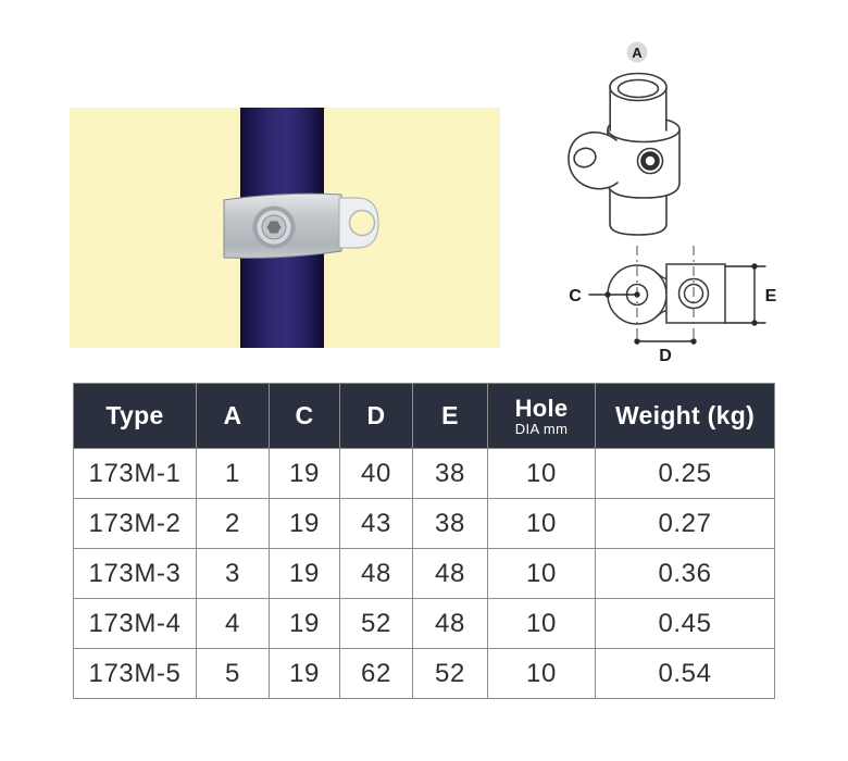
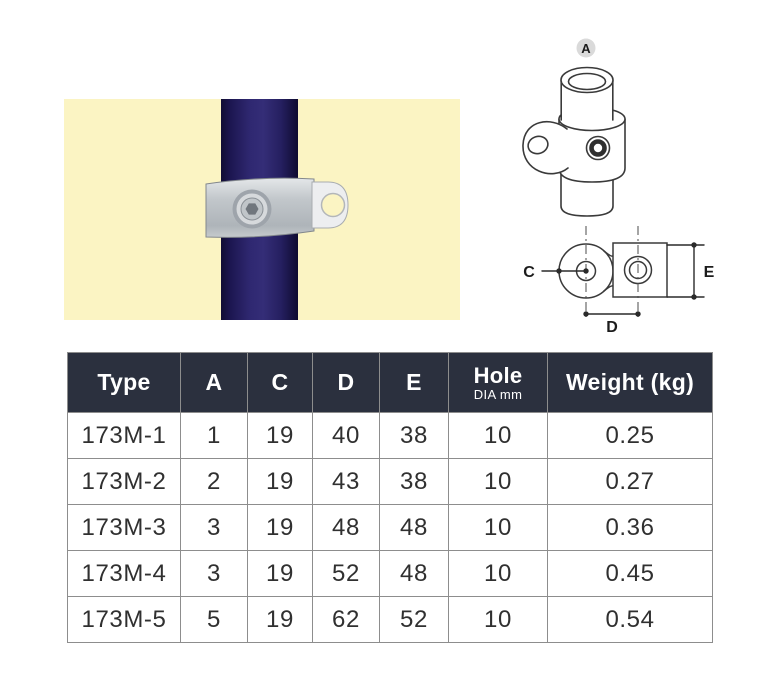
  A
  C
  E
  D
  Type	A	C	D	E	Hole DIA mm	Weight (kg)
  173M-1	1	19	40	38	10	0.25
  173M-2	2	19	43	38	10	0.27
  173M-3	3	19	48	48	10	0.36
- 173M-4	4	19	52	48	10	0.45
+ 173M-4	3	19	52	48	10	0.45
  173M-5	5	19	62	52	10	0.54
